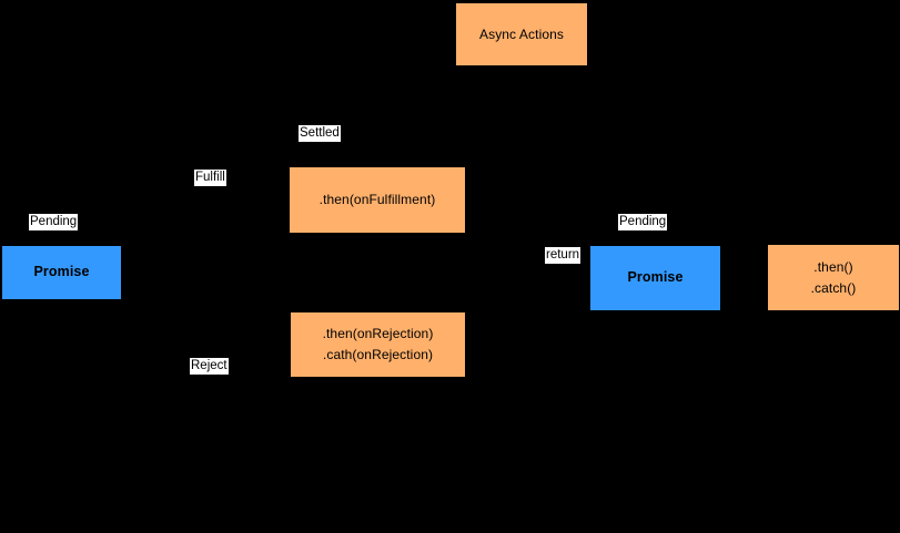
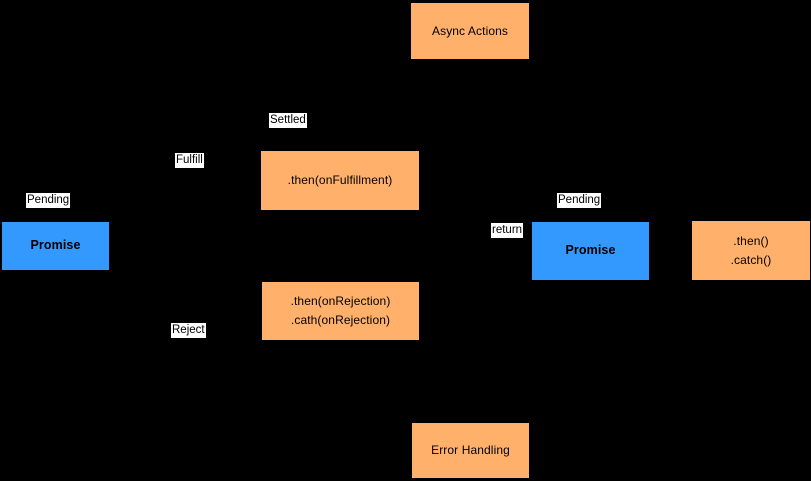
  Async Actions
  .then(onFulfillment)
  Promise
  Promise
  .then()
  .catch()
  .then(onRejection)
  .cath(onRejection)
+ Error Handling
  Settled
  Fulfill
  Pending
  Pending
  return
  Reject
